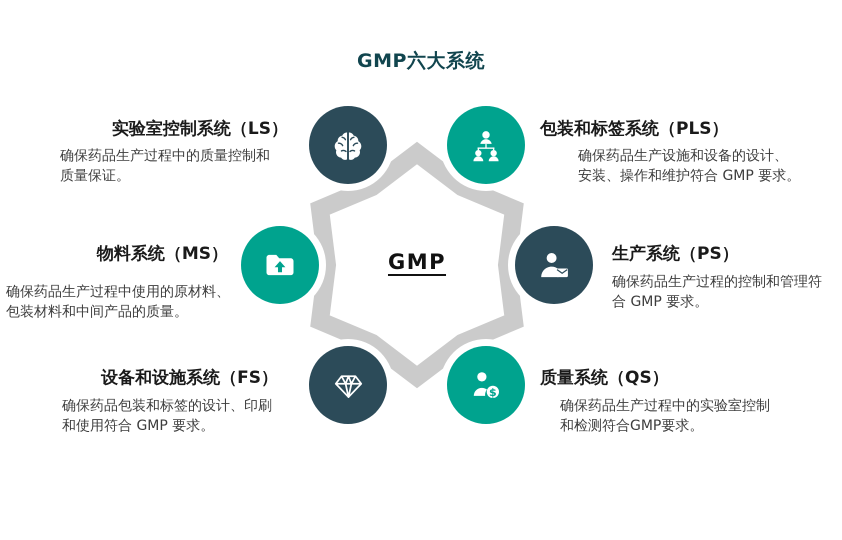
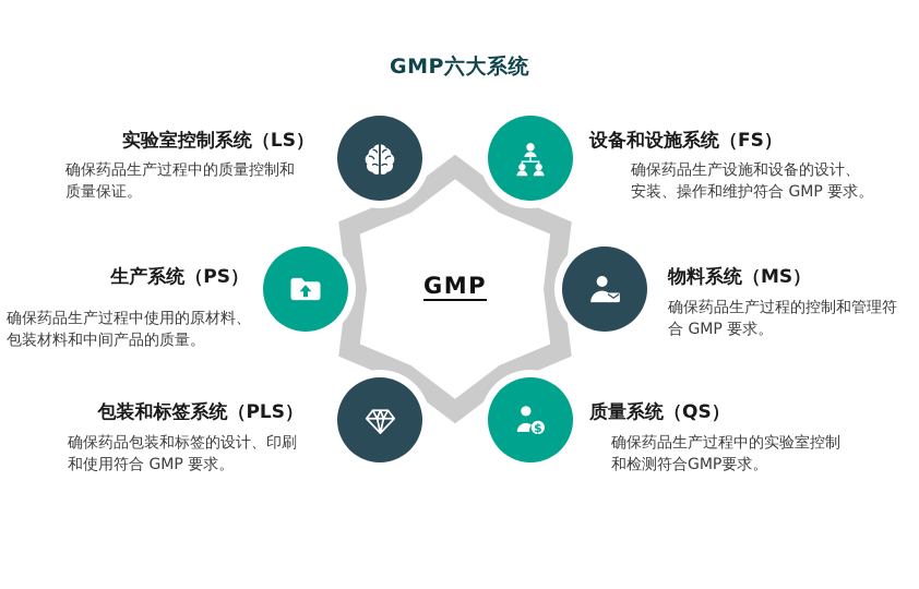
  GMP六大系统
  GMP
  $
  实验室控制系统（LS）
  确保药品生产过程中的质量控制和
  质量保证。
- 包装和标签系统（PLS）
+ 设备和设施系统（FS）
  确保药品生产设施和设备的设计、
  安装、操作和维护符合 GMP 要求。
- 物料系统（MS）
+ 生产系统（PS）
  确保药品生产过程中使用的原材料、
  包装材料和中间产品的质量。
- 生产系统（PS）
+ 物料系统（MS）
  确保药品生产过程的控制和管理符
  合 GMP 要求。
- 设备和设施系统（FS）
+ 包装和标签系统（PLS）
  确保药品包装和标签的设计、印刷
  和使用符合 GMP 要求。
  质量系统（QS）
  确保药品生产过程中的实验室控制
  和检测符合GMP要求。
